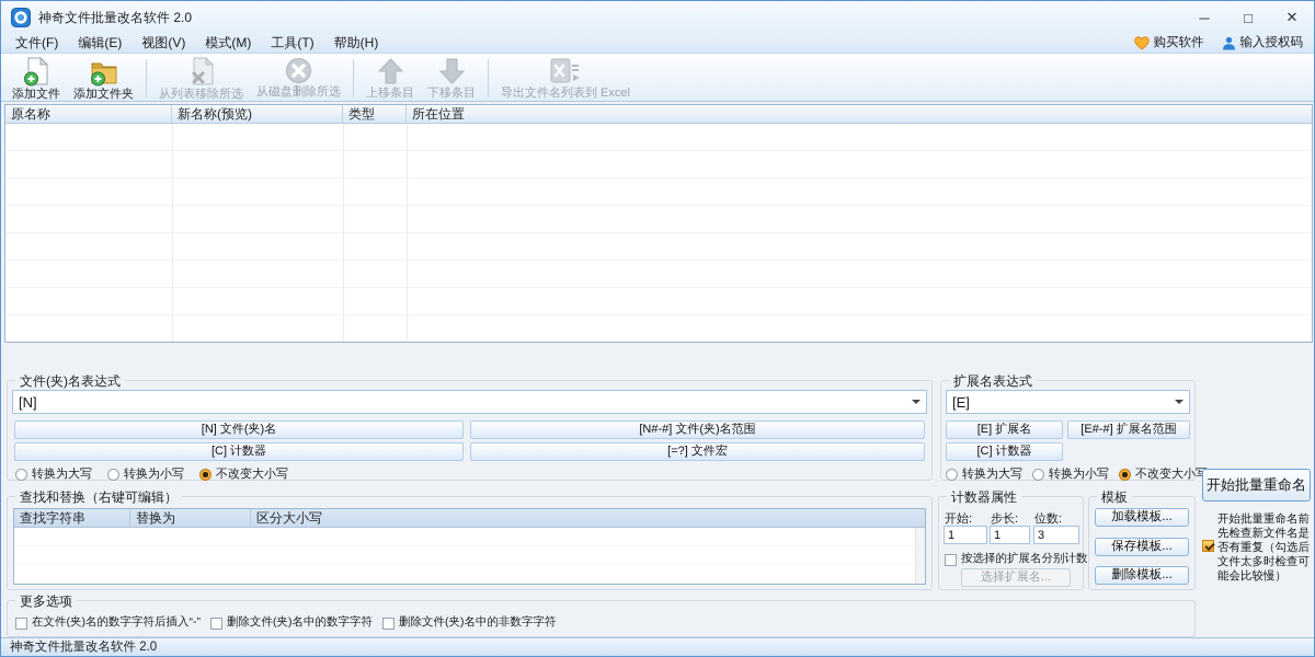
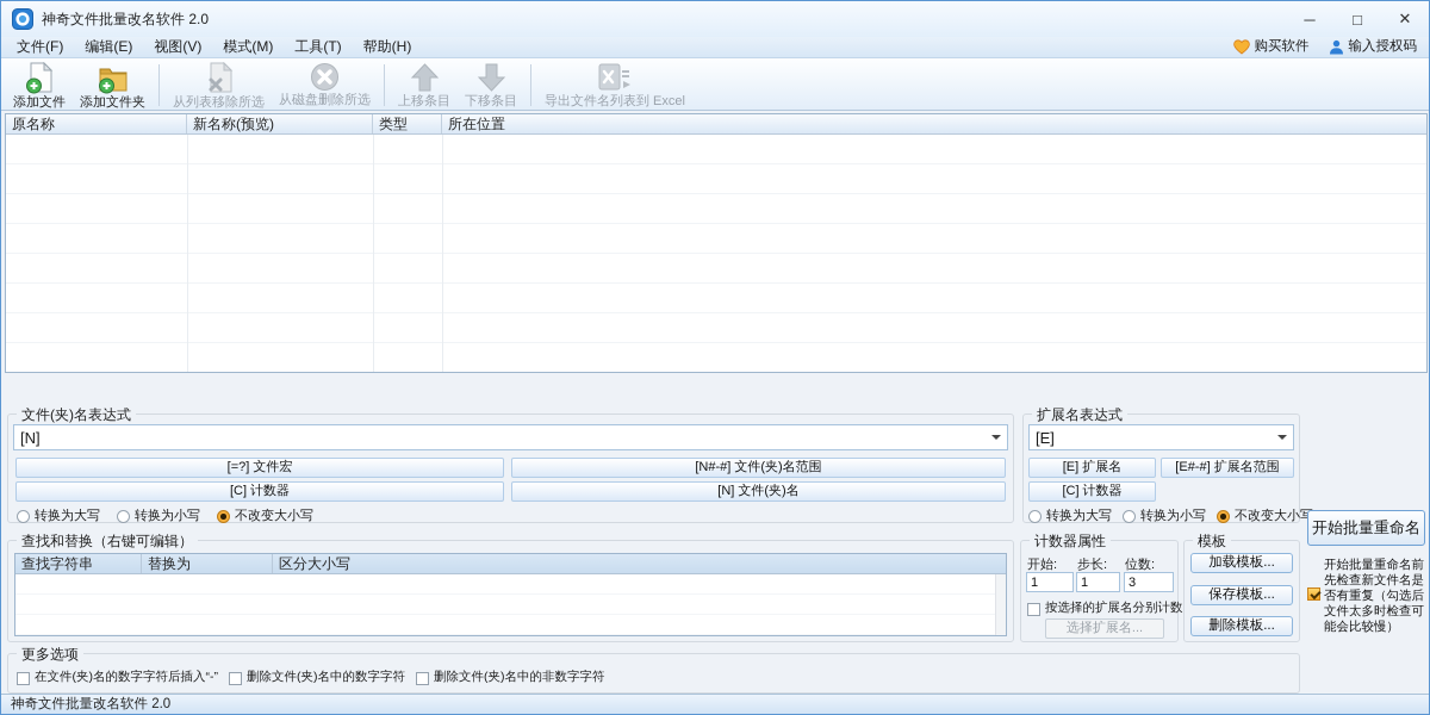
  神奇文件批量改名软件 2.0
  ─
  □
  ✕
  文件(F)
  编辑(E)
  视图(V)
  模式(M)
  工具(T)
  帮助(H)
  购买软件
  输入授权码
  添加文件
  添加文件夹
  从列表移除所选
  从磁盘删除所选
  上移条目
  下移条目
  导出文件名列表到 Excel
  原名称
  新名称(预览)
  类型
  所在位置
  文件(夹)名表达式
  [N]
- [N] 文件(夹)名
+ [=?] 文件宏
  [N#-#] 文件(夹)名范围
  [C] 计数器
- [=?] 文件宏
+ [N] 文件(夹)名
  转换为大写
  转换为小写
  不改变大小写
  扩展名表达式
  [E]
  [E] 扩展名
  [E#-#] 扩展名范围
  [C] 计数器
  转换为大写
  转换为小写
  不改变大小
  查找和替换（右键可编辑）
  查找字符串
  替换为
  区分大小写
  计数器属性
  开始:
  步长:
  位数:
  1
  1
  3
  按选择的扩展名分别计数
  选择扩展名...
  模板
  加载模板...
  保存模板...
  删除模板...
  开始批量重命名
  开始批量重命名前先检查新文件名是否有重复（勾选后文件太多时检查可能会比较慢）
  更多选项
  在文件(夹)名的数字字符后插入“-”
  删除文件(夹)名中的数字字符
  删除文件(夹)名中的非数字字符
  神奇文件批量改名软件 2.0
